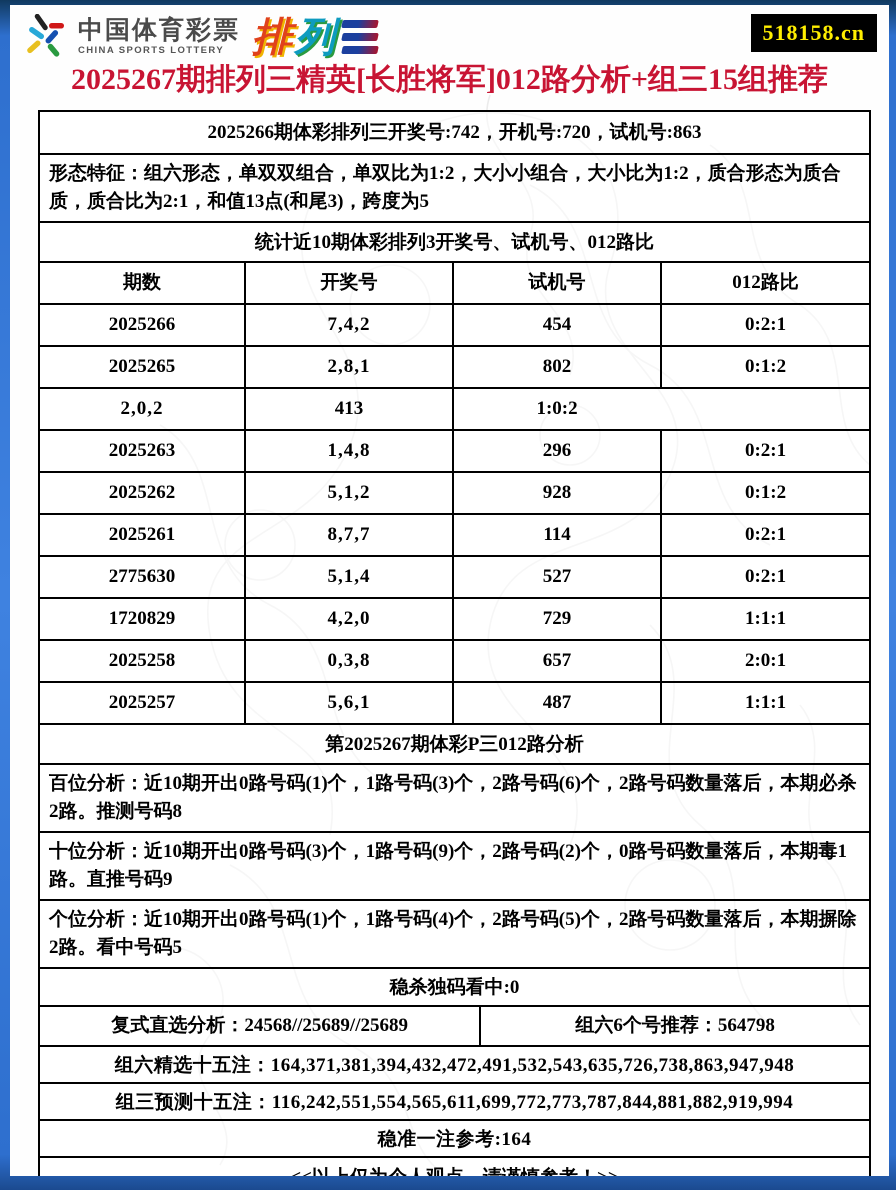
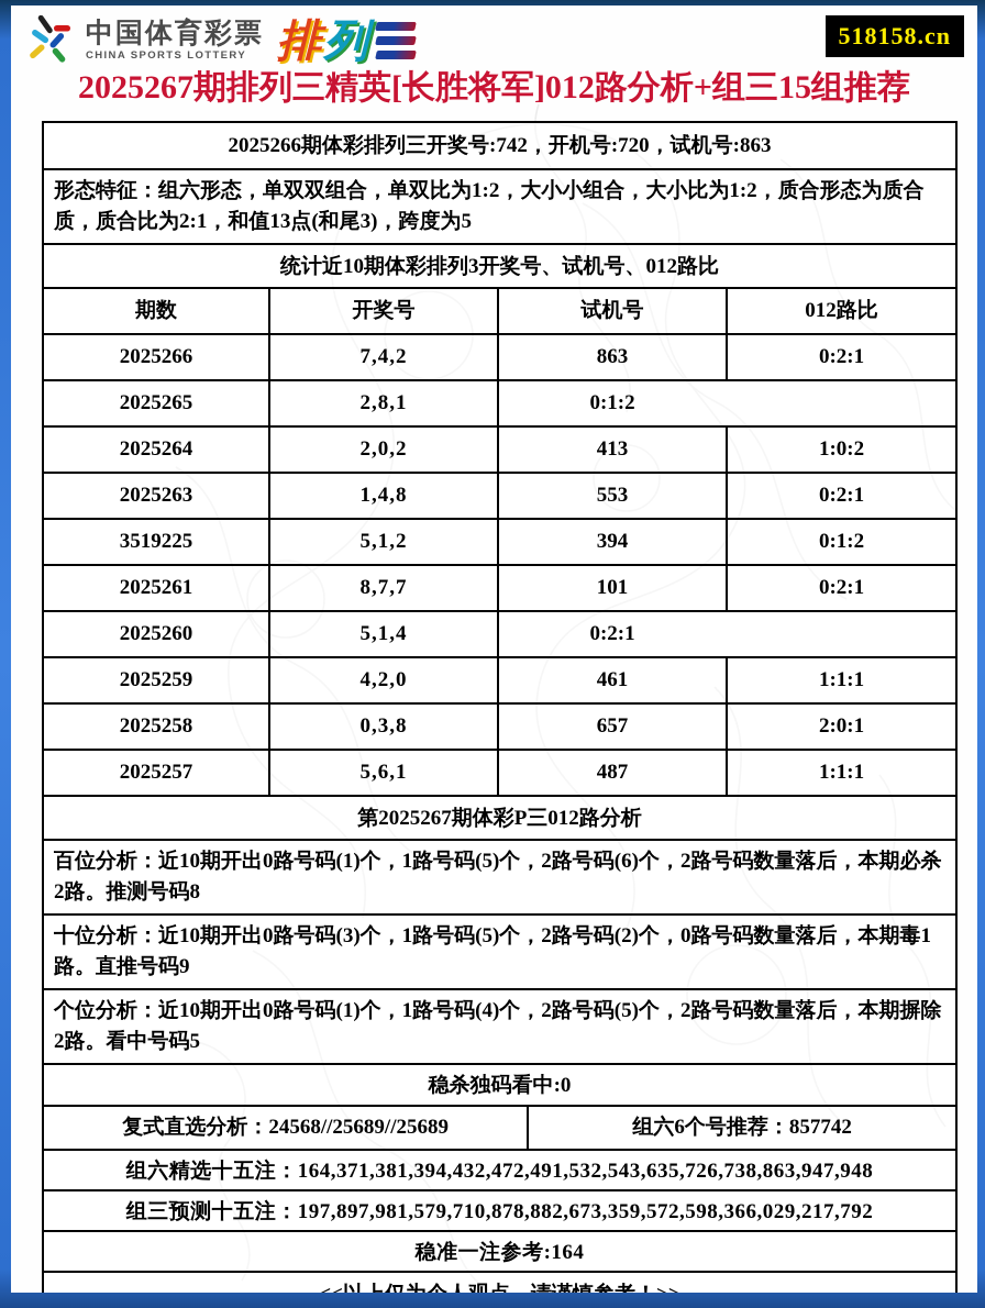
  中国体育彩票
  CHINA SPORTS LOTTERY
  排
  列
  518158.cn
  2025267期排列三精英[长胜将军]012路分析+组三15组推荐
  2025266期体彩排列三开奖号:742，开机号:720，试机号:863
  形态特征：组六形态，单双双组合，单双比为1:2，大小小组合，大小比为1:2，质合形态为质合质，质合比为2:1，和值13点(和尾3)，跨度为5
  统计近10期体彩排列3开奖号、试机号、012路比
  期数
  开奖号
  试机号
  012路比
  2025266
  7,4,2
- 454
+ 863
  0:2:1
  2025265
  2,8,1
- 802
  0:1:2
+ 2025264
  2,0,2
  413
  1:0:2
  2025263
  1,4,8
- 296
+ 553
  0:2:1
- 2025262
+ 3519225
  5,1,2
- 928
+ 394
  0:1:2
  2025261
  8,7,7
- 114
+ 101
  0:2:1
- 2775630
+ 2025260
  5,1,4
- 527
  0:2:1
- 1720829
+ 2025259
  4,2,0
- 729
+ 461
  1:1:1
  2025258
  0,3,8
  657
  2:0:1
  2025257
  5,6,1
  487
  1:1:1
  第2025267期体彩P三012路分析
- 百位分析：近10期开出0路号码(1)个，1路号码(3)个，2路号码(6)个，2路号码数量落后，本期必杀2路。推测号码8
+ 百位分析：近10期开出0路号码(1)个，1路号码(5)个，2路号码(6)个，2路号码数量落后，本期必杀2路。推测号码8
- 十位分析：近10期开出0路号码(3)个，1路号码(9)个，2路号码(2)个，0路号码数量落后，本期毒1路。直推号码9
+ 十位分析：近10期开出0路号码(3)个，1路号码(5)个，2路号码(2)个，0路号码数量落后，本期毒1路。直推号码9
  个位分析：近10期开出0路号码(1)个，1路号码(4)个，2路号码(5)个，2路号码数量落后，本期摒除2路。看中号码5
  稳杀独码看中:0
  复式直选分析：24568//25689//25689
- 组六6个号推荐：564798
+ 组六6个号推荐：857742
  组六精选十五注：164,371,381,394,432,472,491,532,543,635,726,738,863,947,948
- 组三预测十五注：116,242,551,554,565,611,699,772,773,787,844,881,882,919,994
+ 组三预测十五注：197,897,981,579,710,878,882,673,359,572,598,366,029,217,792
  稳准一注参考:164
